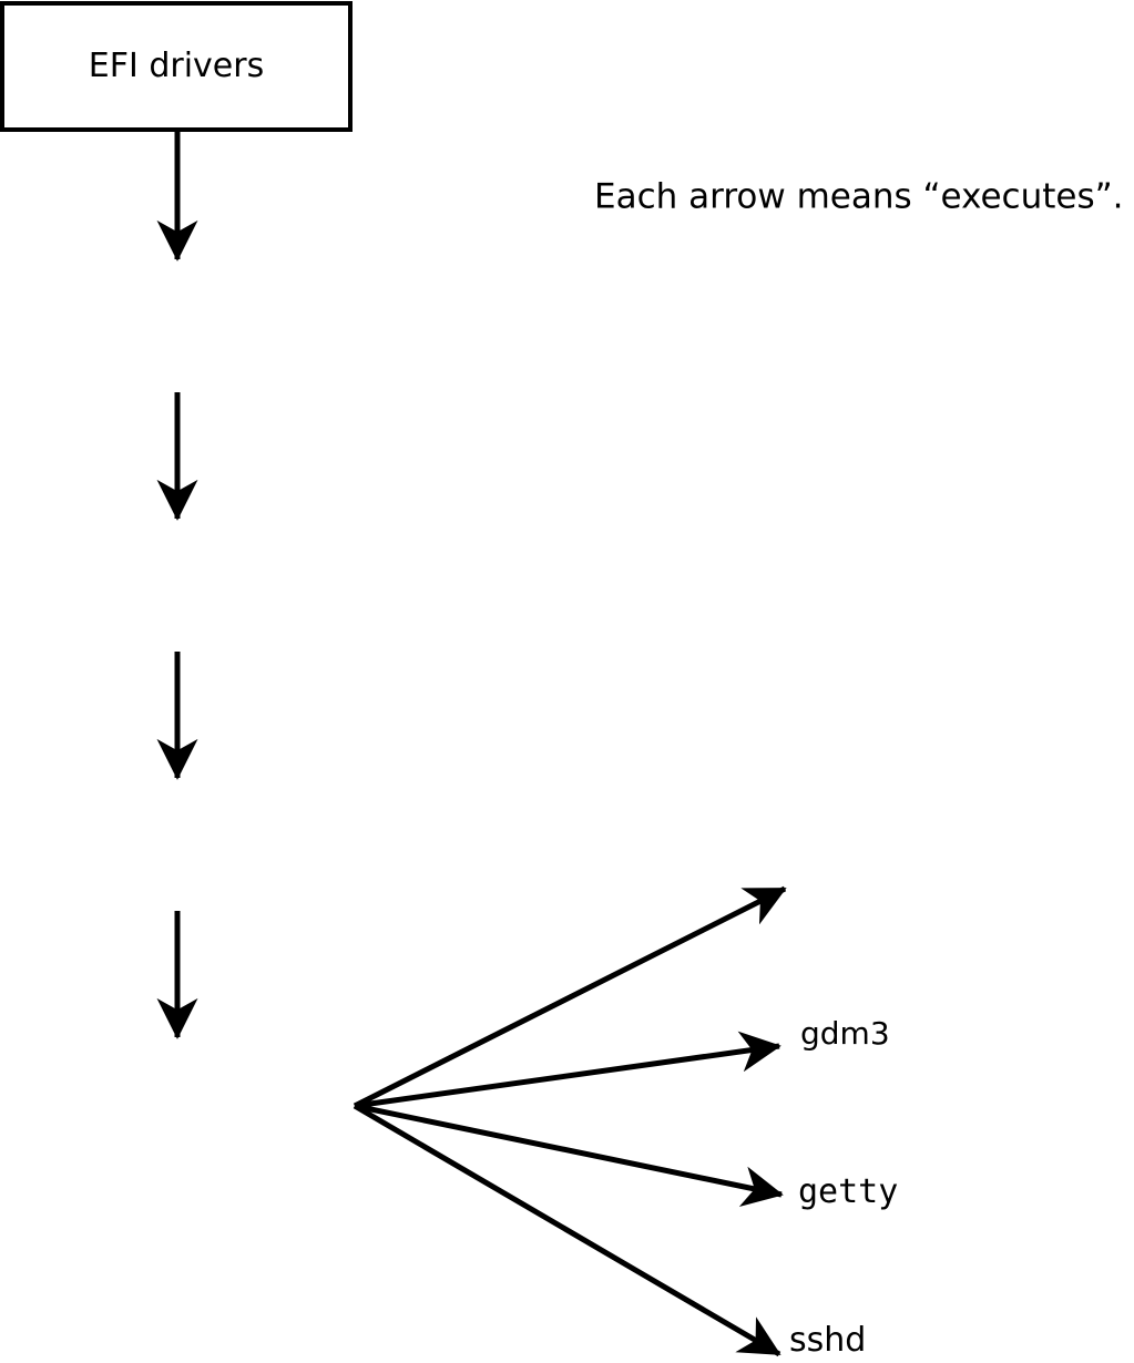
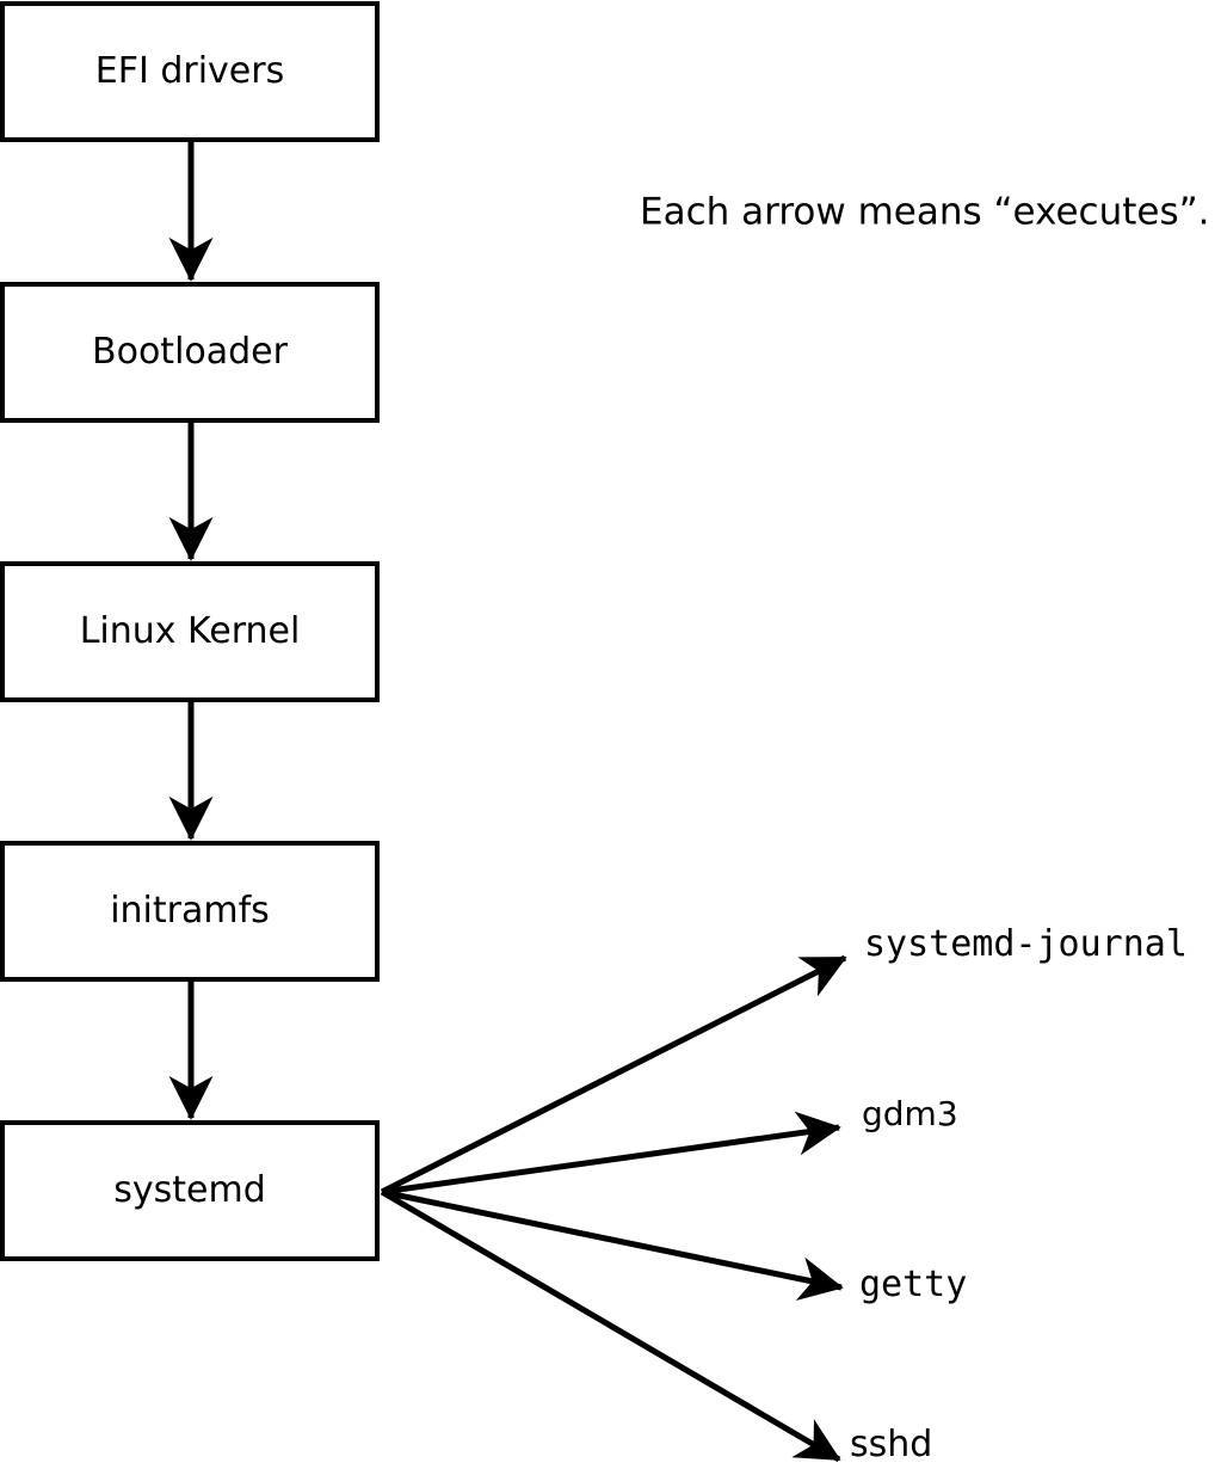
  EFI drivers
+ Bootloader
+ Linux Kernel
+ initramfs
+ systemd
+ systemd-journal
  gdm3
  getty
  sshd
  Each arrow means “executes”.
